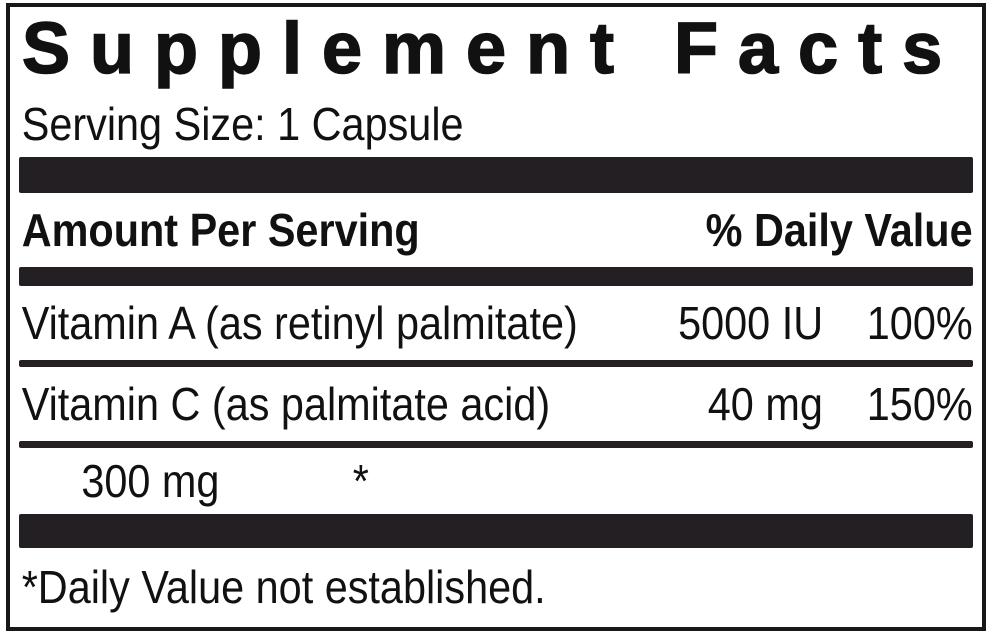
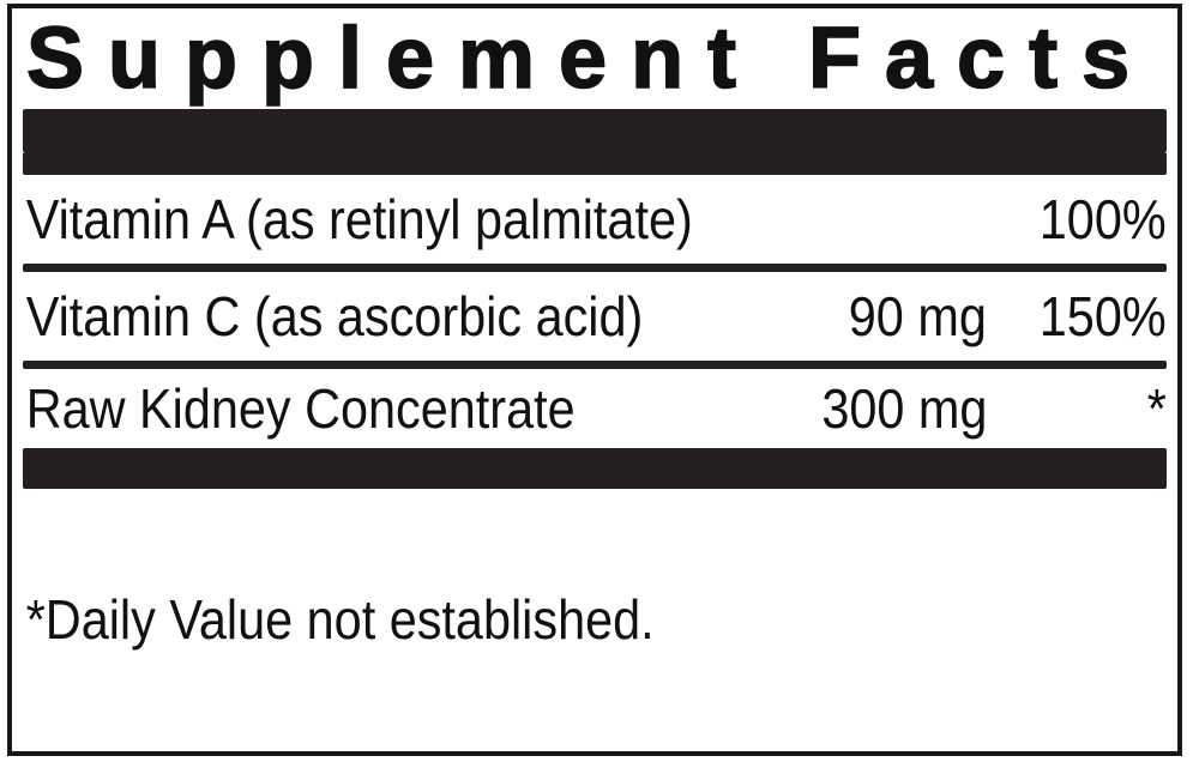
  Supplement Facts
- Serving Size: 1 Capsule
- Amount Per Serving
- % Daily Value
  Vitamin A (as retinyl palmitate)
- 5000 IU
  100%
- Vitamin C (as palmitate acid)
+ Vitamin C (as ascorbic acid)
- 40 mg
+ 90 mg
  150%
+ Raw Kidney Concentrate
  300 mg
  *
  *Daily Value not established.
